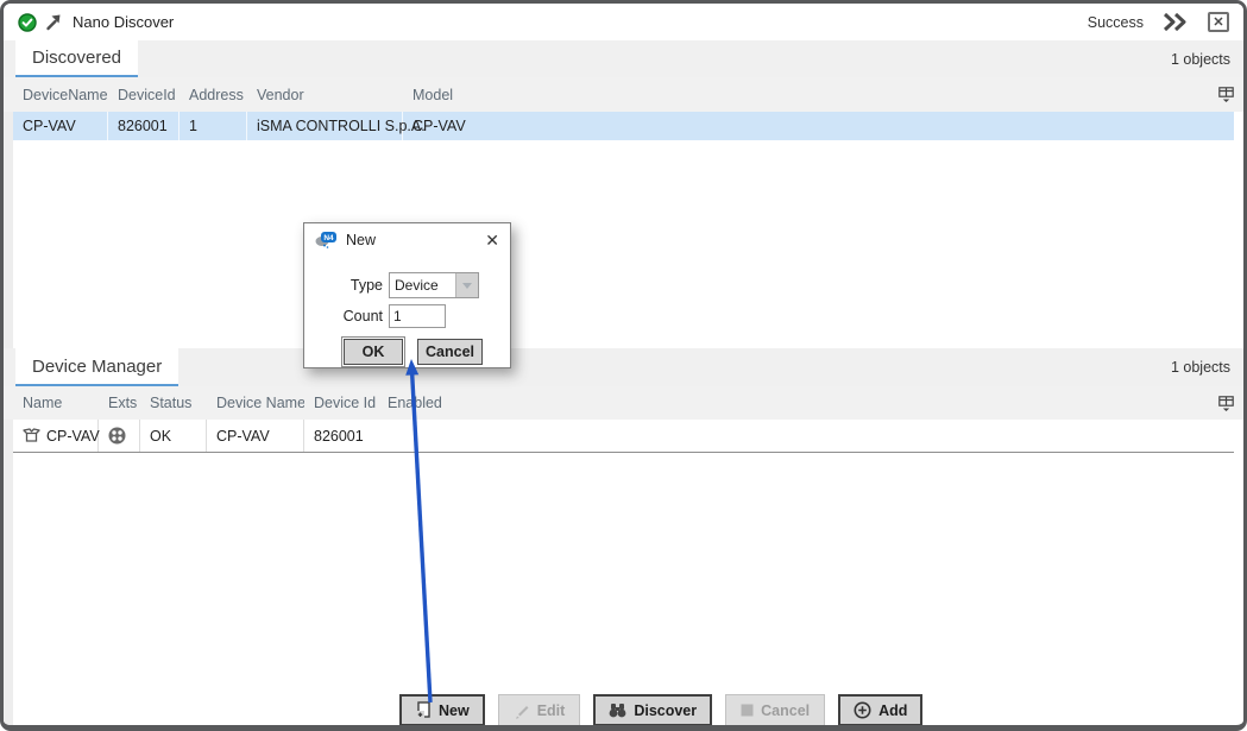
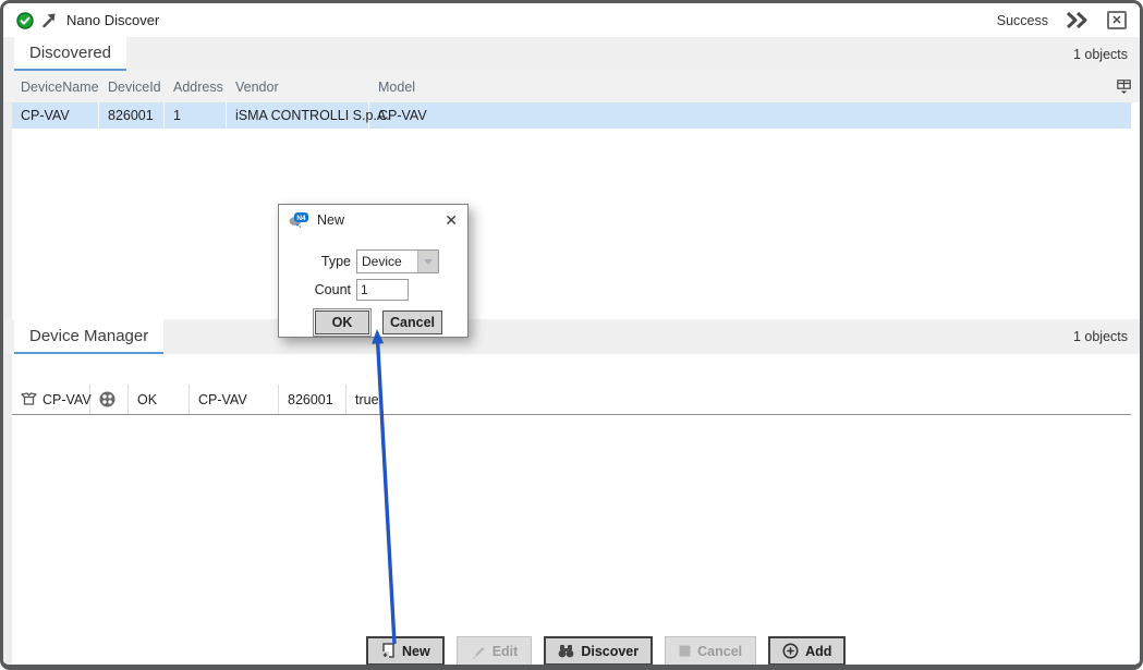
  Nano Discover
  Success
  ✕
  Discovered
  1 objects
  DeviceName
  DeviceId
  Address
  Vendor
  Model
  CP-VAV
  826001
  1
  iSMA CONTROLLI S.p
  CP-VAV
  Device Manager
  1 objects
- Name
- Exts
- Status
- Device Name
- Device Id
- Enabled
  CP-VAV
  OK
  CP-VAV
  826001
+ true
  New
  Edit
  Discover
  Cancel
  Add
  New
  ✕
  Type
  Device
  Count
  1
  OK
  Cancel
